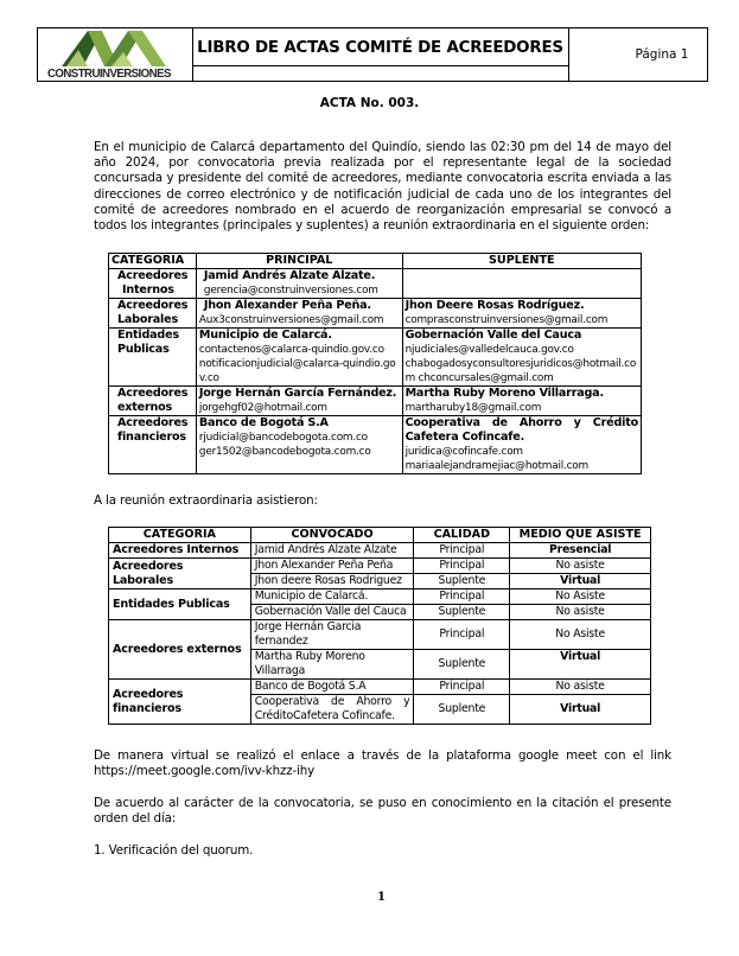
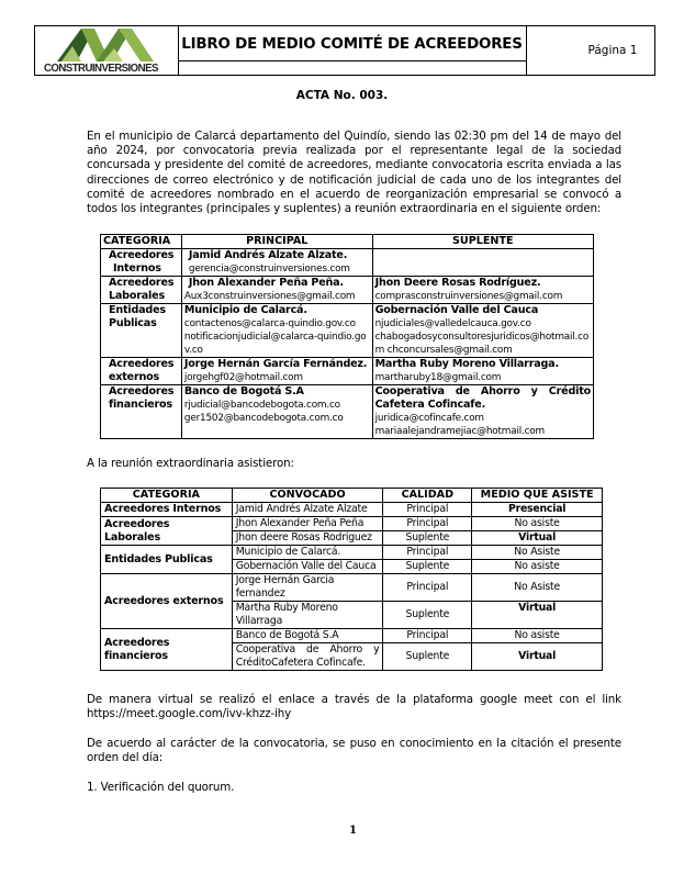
  CONSTRUINVERSIONES
- LIBRO DE ACTAS COMITÉ DE ACREEDORES
+ LIBRO DE MEDIO COMITÉ DE ACREEDORES
  Página 1
  ACTA No. 003.
  En el municipio de Calarcá departamento del Quindío, siendo las 02:30 pm del 14 de mayo del año 2024, por convocatoria previa realizada por el representante legal de la sociedad concursada y presidente del comité de acreedores, mediante convocatoria escrita enviada a las direcciones de correo electrónico y de notificación judicial de cada uno de los integrantes del comité de acreedores nombrado en el acuerdo de reorganización empresarial se convocó a todos los integrantes (principales y suplentes) a reunión extraordinaria en el siguiente orden:
  CATEGORIA	PRINCIPAL	SUPLENTE
  Acreedores Internos	Jamid Andrés Alzate Alzate. gerencia@construinversiones.com
  Acreedores Laborales	Jhon Alexander Peña Peña. Aux3construinversiones@gmail.com	Jhon Deere Rosas Rodríguez. comprasconstruinversiones@gmail.com
  Entidades Publicas	Municipio de Calarcá. contactenos@calarca-quindio.gov.co notificacionjudicial@calarca-quindio.gov.co	Gobernación Valle del Cauca njudiciales@valledelcauca.gov.co chabogadosyconsultoresjuridicos@hotmail.com chconcursales@gmail.com
  Acreedores externos	Jorge Hernán García Fernández. jorgehgf02@hotmail.com	Martha Ruby Moreno Villarraga. martharuby18@gmail.com
  Acreedores financieros	Banco de Bogotá S.A rjudicial@bancodebogota.com.co ger1502@bancodebogota.com.co	Cooperativa de Ahorro y Crédito Cafetera Cofincafe. juridica@cofincafe.com mariaalejandramejiac@hotmail.com
  A la reunión extraordinaria asistieron:
  CATEGORIA	CONVOCADO	CALIDAD	MEDIO QUE ASISTE
  Acreedores Internos	Jamid Andrés Alzate Alzate	Principal	Presencial
  Acreedores Laborales	Jhon Alexander Peña Peña	Principal	No asiste
  Jhon deere Rosas Rodriguez	Suplente	Virtual
  Entidades Publicas	Municipio de Calarcá.	Principal	No Asiste
  Gobernación Valle del Cauca	Suplente	No asiste
  Acreedores externos	Jorge Hernán Garcia fernandez	Principal	No Asiste
  Martha Ruby Moreno Villarraga	Suplente	Virtual
  Acreedores financieros	Banco de Bogotá S.A	Principal	No asiste
  Cooperativa de Ahorro y CréditoCafetera Cofincafe.	Suplente	Virtual
  De manera virtual se realizó el enlace a través de la plataforma google meet con el link https://meet.google.com/ivv-khzz-ihy
  De acuerdo al carácter de la convocatoria, se puso en conocimiento en la citación el presente orden del día:
  1. Verificación del quorum.
  1
